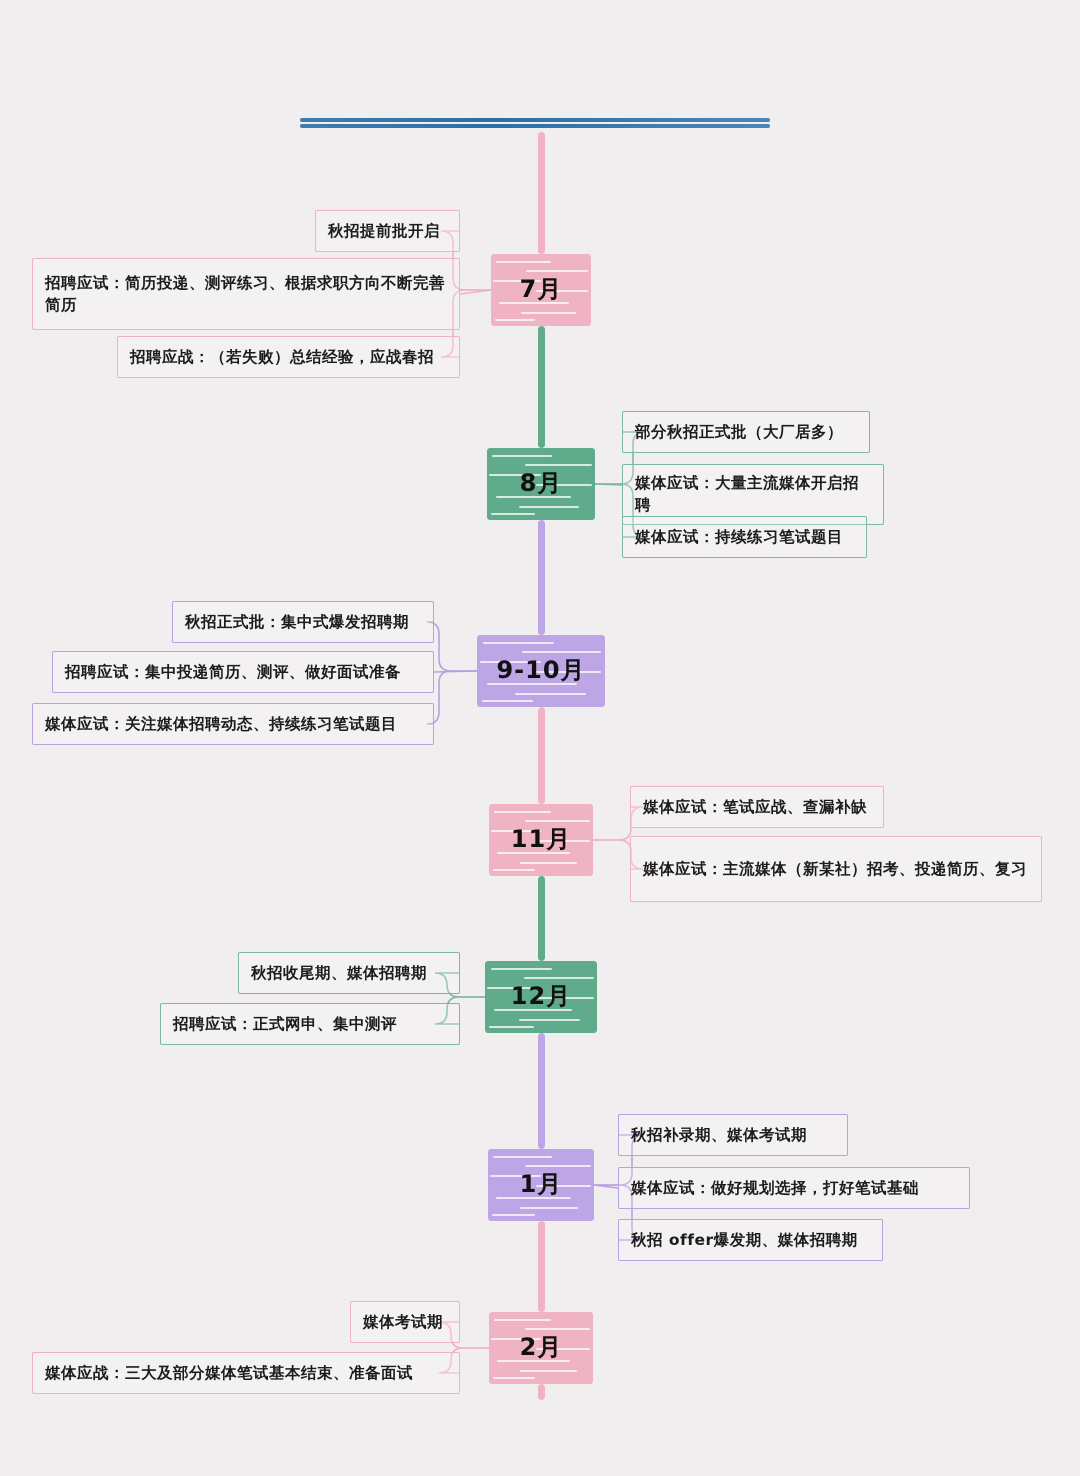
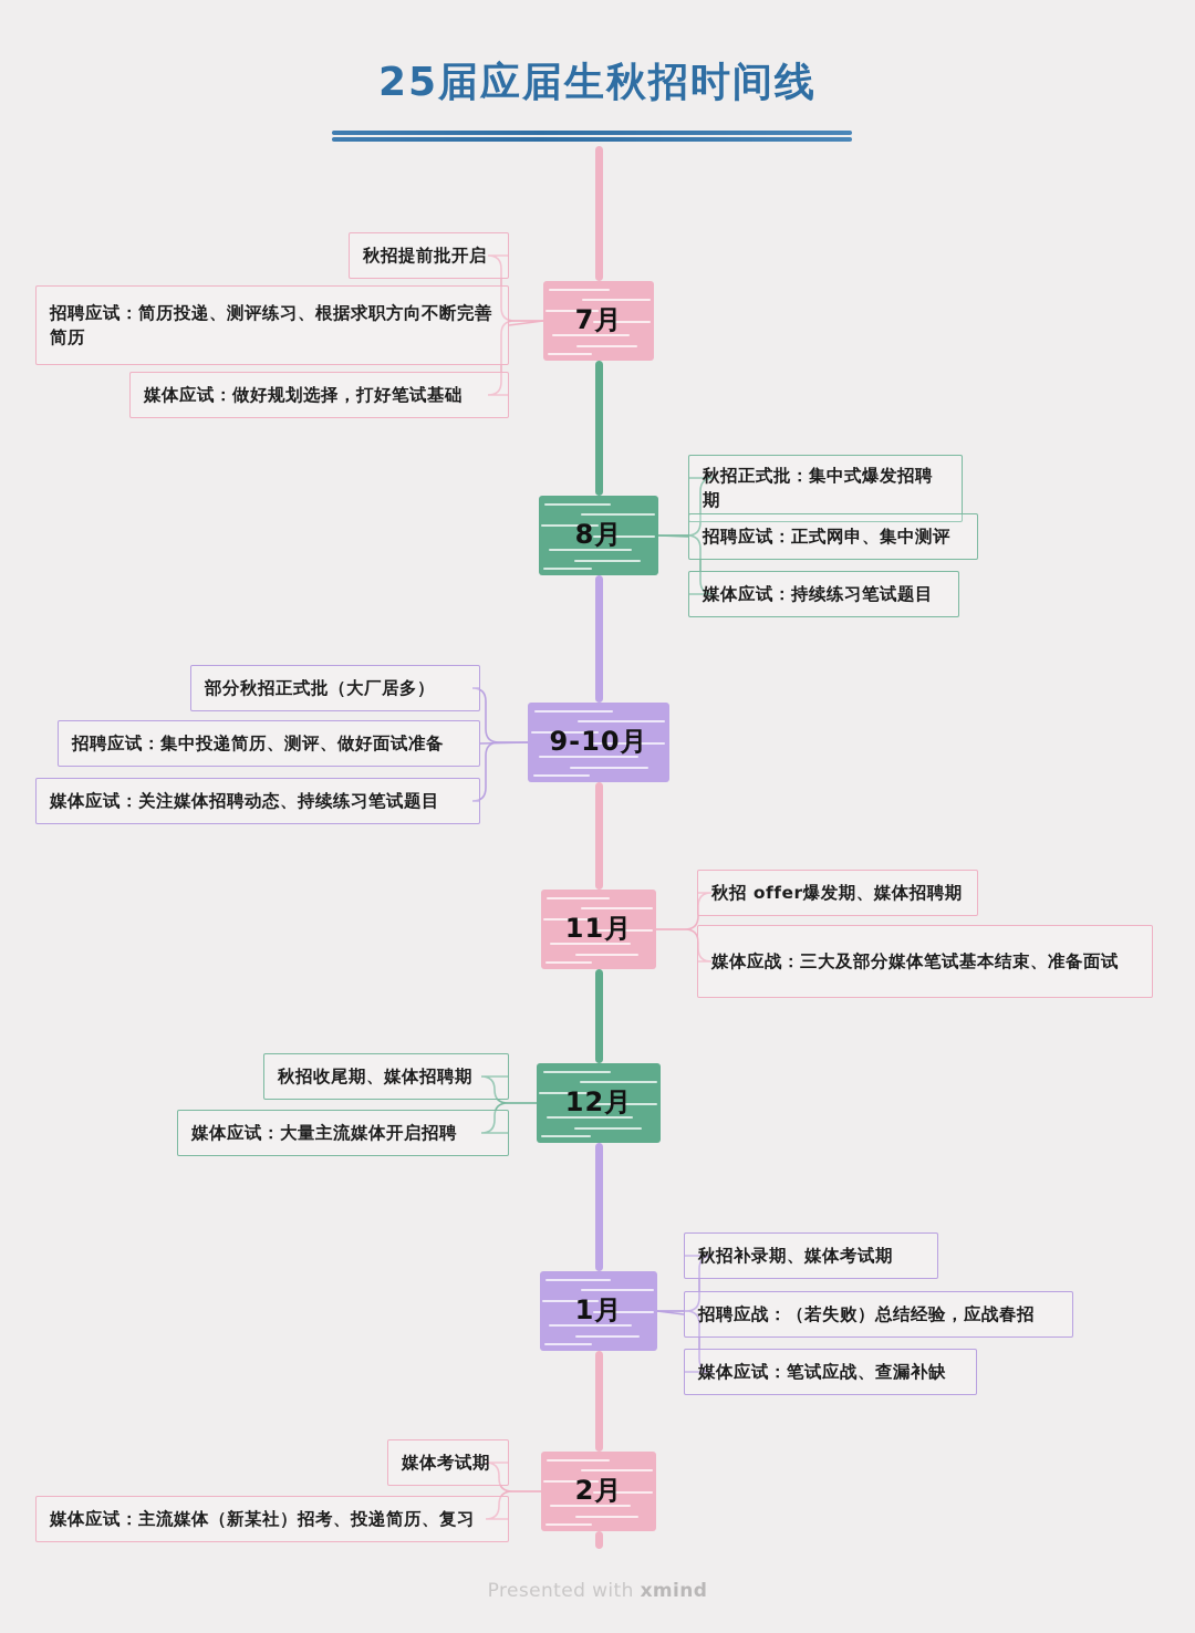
+ 25届应届生秋招时间线
  7月
  8月
  9-10月
  11月
  12月
  1月
  2月
  秋招提前批开启
  招聘应试：简历投递、测评练习、根据求职方向不断完善简历
- 招聘应战：（若失败）总结经验，应战春招
+ 媒体应试：做好规划选择，打好笔试基础
- 部分秋招正式批（大厂居多）
+ 秋招正式批：集中式爆发招聘期
- 媒体应试：大量主流媒体开启招聘
+ 招聘应试：正式网申、集中测评
  媒体应试：持续练习笔试题目
- 秋招正式批：集中式爆发招聘期
+ 部分秋招正式批（大厂居多）
  招聘应试：集中投递简历、测评、做好面试准备
  媒体应试：关注媒体招聘动态、持续练习笔试题目
- 媒体应试：笔试应战、查漏补缺
+ 秋招 offer爆发期、媒体招聘期
- 媒体应试：主流媒体（新某社）招考、投递简历、复习
+ 媒体应战：三大及部分媒体笔试基本结束、准备面试
  秋招收尾期、媒体招聘期
- 招聘应试：正式网申、集中测评
+ 媒体应试：大量主流媒体开启招聘
  秋招补录期、媒体考试期
- 媒体应试：做好规划选择，打好笔试基础
+ 招聘应战：（若失败）总结经验，应战春招
- 秋招 offer爆发期、媒体招聘期
+ 媒体应试：笔试应战、查漏补缺
  媒体考试期
- 媒体应战：三大及部分媒体笔试基本结束、准备面试
+ 媒体应试：主流媒体（新某社）招考、投递简历、复习
+ Presented with xmind
